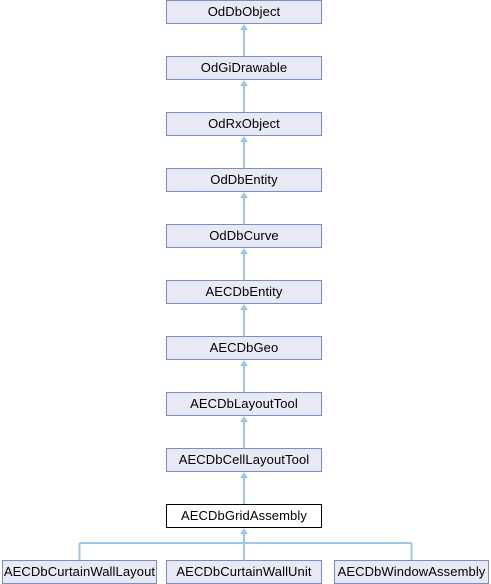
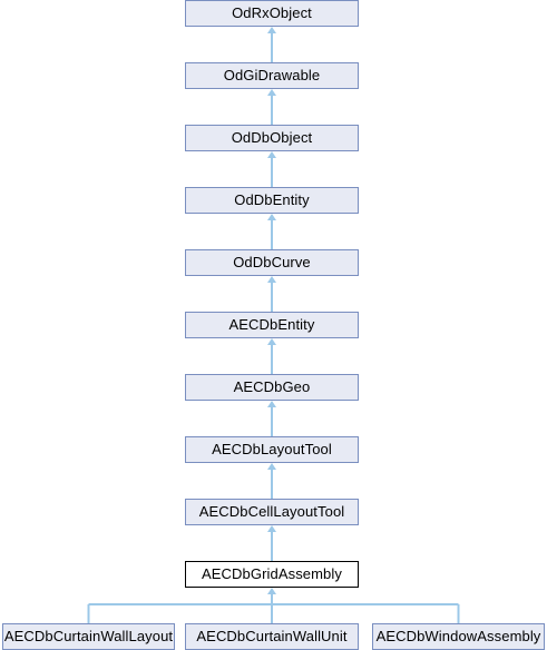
- OdDbObject
+ OdRxObject
  OdGiDrawable
- OdRxObject
+ OdDbObject
  OdDbEntity
  OdDbCurve
  AECDbEntity
  AECDbGeo
  AECDbLayoutTool
  AECDbCellLayoutTool
  AECDbGridAssembly
  AECDbCurtainWallLayout
  AECDbCurtainWallUnit
  AECDbWindowAssembly
